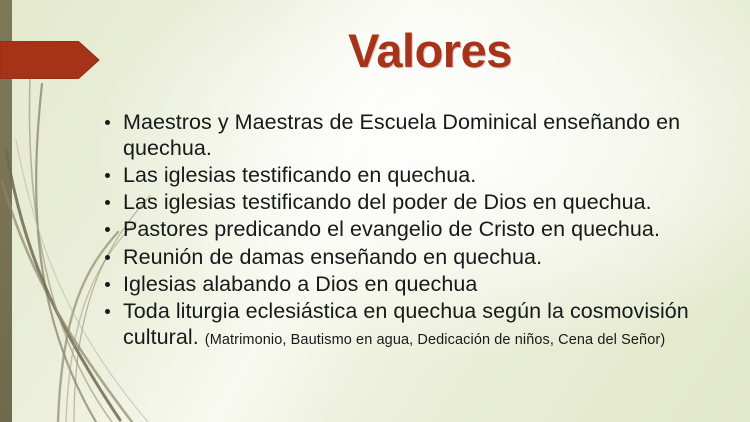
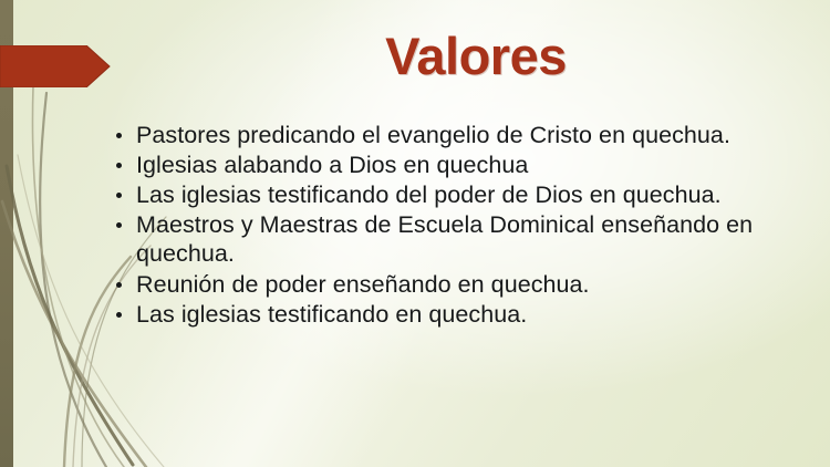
  Valores
- Maestros y Maestras de Escuela Dominical enseñando en quechua.
+ Pastores predicando el evangelio de Cristo en quechua.
- Las iglesias testificando en quechua.
+ Iglesias alabando a Dios en quechua
  Las iglesias testificando del poder de Dios en quechua.
- Pastores predicando el evangelio de Cristo en quechua.
+ Maestros y Maestras de Escuela Dominical enseñando en quechua.
- Reunión de damas enseñando en quechua.
+ Reunión de poder enseñando en quechua.
- Iglesias alabando a Dios en quechua
+ Las iglesias testificando en quechua.
- Toda liturgia eclesiástica en quechua según la cosmovisión cultural. (Matrimonio, Bautismo en agua, Dedicación de niños, Cena del Señor)
